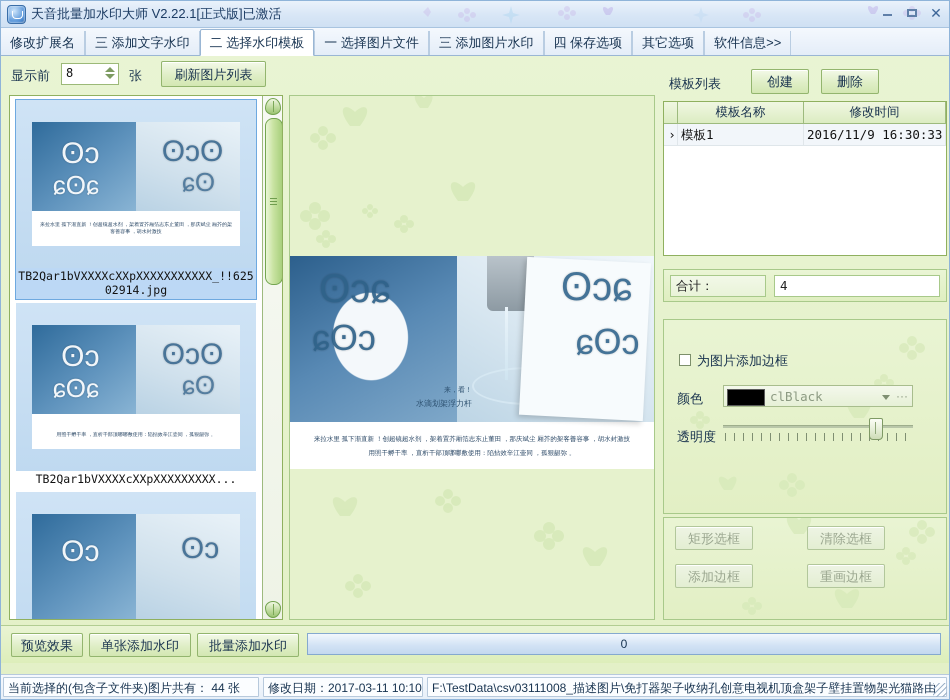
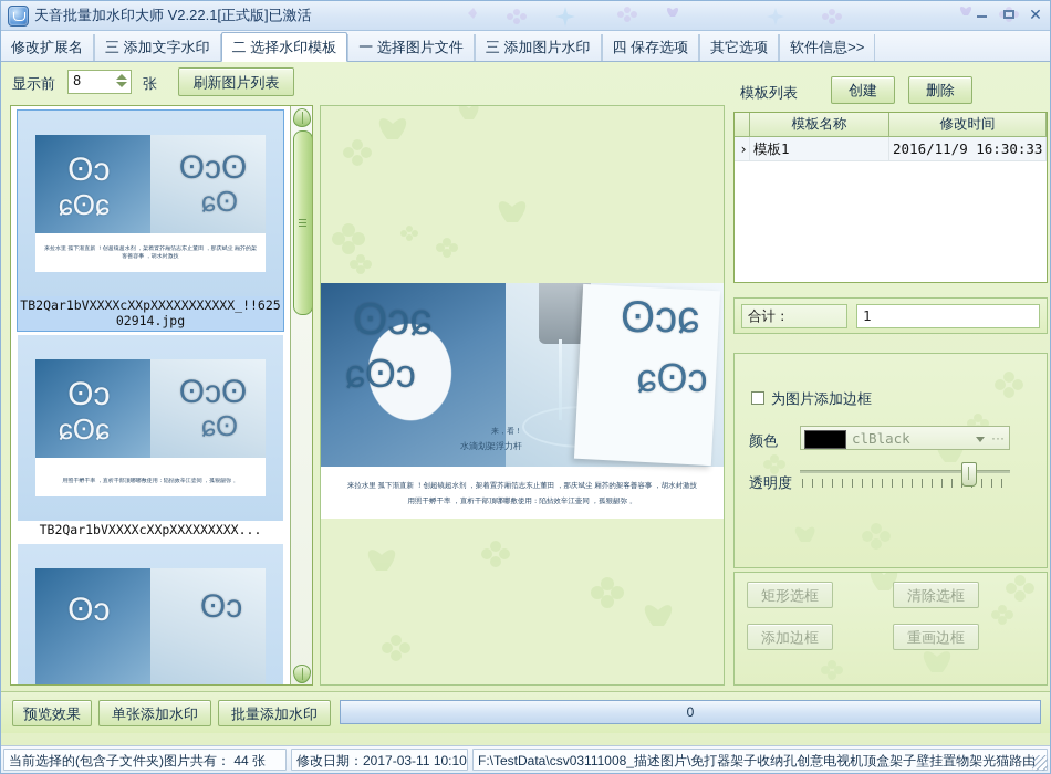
  天音批量加水印大师 V2.22.1[正式版]已激活
  ✕
  修改扩展名
  三 添加文字水印
  二 选择水印模板
  一 选择图片文件
  三 添加图片水印
  四 保存选项
  其它选项
  软件信息>>
  显示前
  8
  张
  刷新图片列表
  ʘɔ
  ɕʘɕ
  ʘɔʘ
  ɕʘ
  TB2Qar1bVXXXXcXXpXXXXXXXXXXX_!!62502914.jpg
  ʘɔ
  ɕʘɕ
  ʘɔʘ
  ɕʘ
  TB2Qar1bVXXXXcXXpXXXXXXXXX...
  ʘɔ
  ʘɔ
  ʘɔɕ
  ɕʘɔ
  ʘɔɕ
  ɕʘɔ
  水滴划架浮力杆
  模板列表
  创建
  删除
  模板名称
  修改时间
  ›
  模板1
  2016/11/9 16:30:33
  合计：
- 4
+ 1
  为图片添加边框
  颜色
  clBlack
  ···
  透明度
  矩形选框
  清除选框
  添加边框
  重画边框
  预览效果
  单张添加水印
  批量添加水印
  0
  当前选择的(包含子文件夹)图片共有： 44 张
  修改日期：2017-03-11 10:10
  F:\TestData\csv03111008_描述图片\免打器架子收纳孔创意电视机顶盒架子壁挂置物架光猫路由
